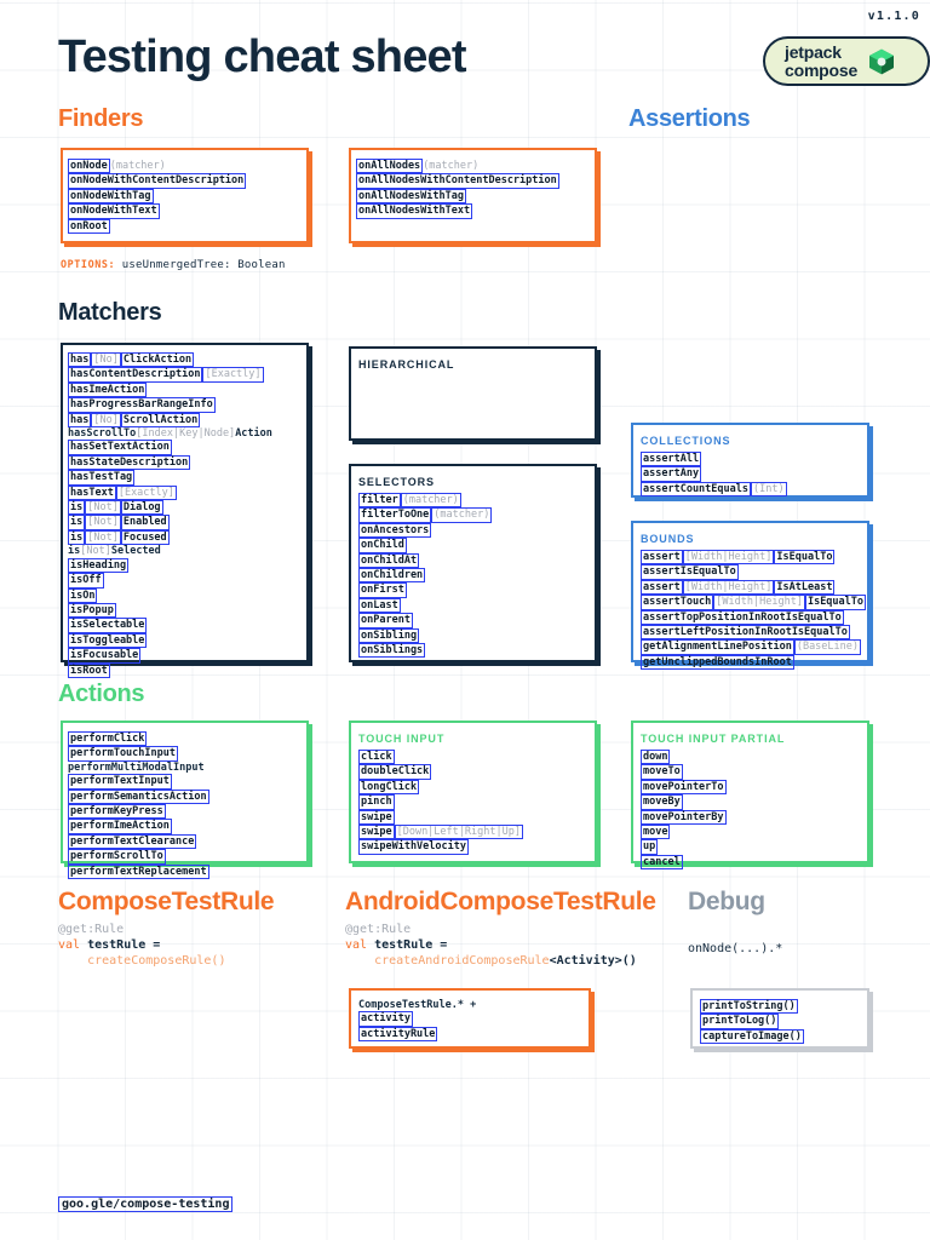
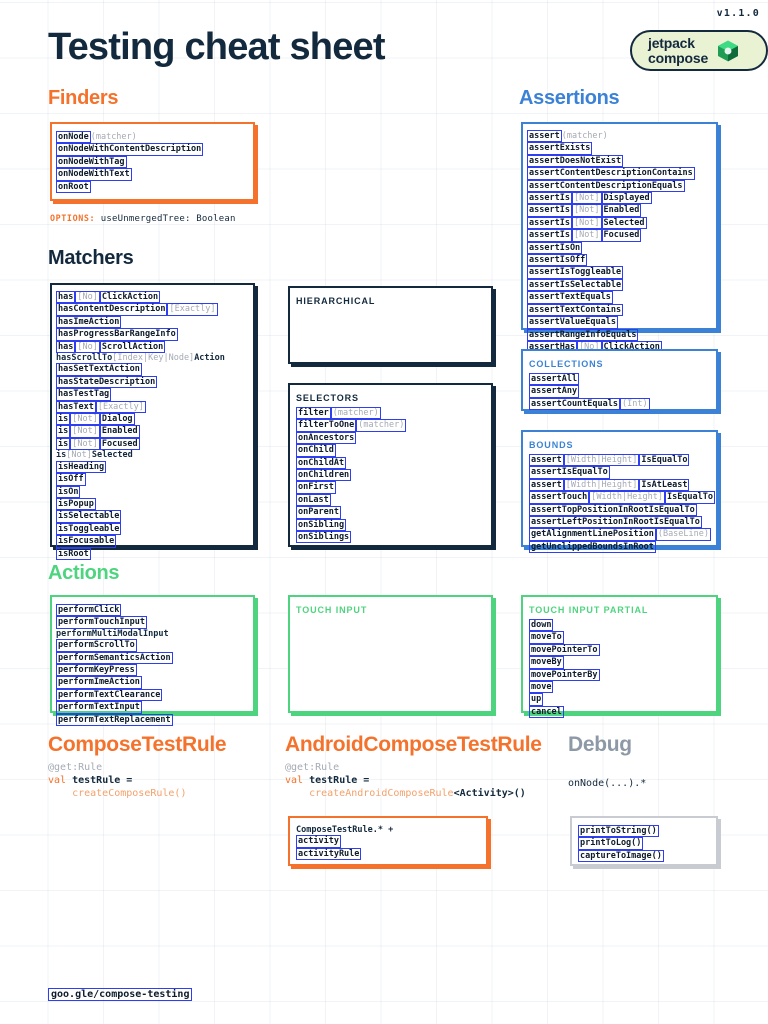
  v1.1.0
  jetpack
  compose
  Testing cheat sheet
  Finders
  onNode (matcher)
  onNodeWithContentDescription
  onNodeWithTag
  onNodeWithText
  onRoot
- onAllNodes (matcher)
- onAllNodesWithContentDescription
- onAllNodesWithTag
- onAllNodesWithText
  OPTIONS: useUnmergedTree: Boolean
  Matchers
  has [No] ClickAction
  hasContentDescription [Exactly]
  hasImeAction
  hasProgressBarRangeInfo
  has [No] ScrollAction
  hasScrollTo[Index|Key|Node]Action
  hasSetTextAction
  hasStateDescription
  hasTestTag
  hasText [Exactly]
  is [Not] Dialog
  is [Not] Enabled
  is [Not] Focused
  is[Not]Selected
  isHeading
  isOff
  isOn
  isPopup
  isSelectable
  isToggleable
  isFocusable
  isRoot
  HIERARCHICAL
  SELECTORS
  filter (matcher)
  filterToOne (matcher)
  onAncestors
  onChild
  onChildAt
  onChildren
  onFirst
  onLast
  onParent
  onSibling
  onSiblings
  Assertions
+ assert (matcher)
+ assertExists
+ assertDoesNotExist
+ assertContentDescriptionContains
+ assertContentDescriptionEquals
+ assertIs [Not] Displayed
+ assertIs [Not] Enabled
+ assertIs [Not] Selected
+ assertIs [Not] Focused
+ assertIsOn
+ assertIsOff
+ assertIsToggleable
+ assertIsSelectable
+ assertTextEquals
+ assertTextContains
+ assertValueEquals
+ assertRangeInfoEquals
+ assertHas [No] ClickAction
  COLLECTIONS
  assertAll
  assertAny
  assertCountEquals (Int)
  BOUNDS
  assert [Width|Height] IsEqualTo
  assertIsEqualTo
  assert [Width|Height] IsAtLeast
  assertTouch [Width|Height] IsEqualTo
  assertTopPositionInRootIsEqualTo
  assertLeftPositionInRootIsEqualTo
  getAlignmentLinePosition (BaseLine)
  getUnclippedBoundsInRoot
  Actions
  performClick
  performTouchInput
  performMultiModalInput
- performTextInput
+ performScrollTo
  performSemanticsAction
  performKeyPress
  performImeAction
  performTextClearance
- performScrollTo
+ performTextInput
  performTextReplacement
  TOUCH INPUT
- click
- doubleClick
- longClick
- pinch
- swipe
- swipe [Down|Left|Right|Up]
- swipeWithVelocity
  TOUCH INPUT PARTIAL
  down
  moveTo
  movePointerTo
  moveBy
  movePointerBy
  move
  up
  cancel
  ComposeTestRule
  @get:Rule
  val testRule =
  createComposeRule()
  AndroidComposeTestRule
  @get:Rule
  val testRule =
  createAndroidComposeRule<Activity>()
  ComposeTestRule.* +
  activity
  activityRule
  Debug
  onNode(...).*
  printToString()
  printToLog()
  captureToImage()
  goo.gle/compose-testing
